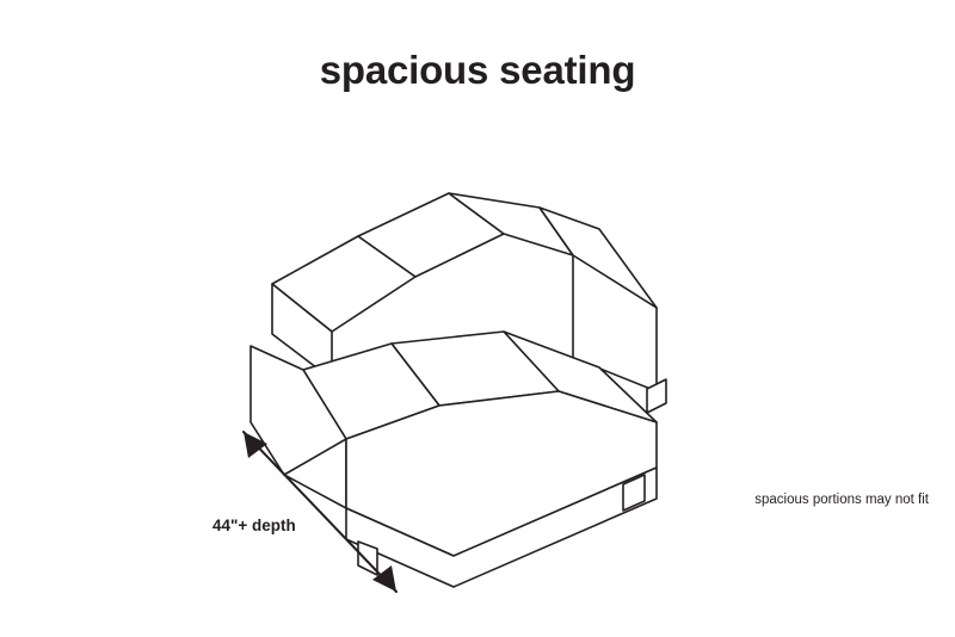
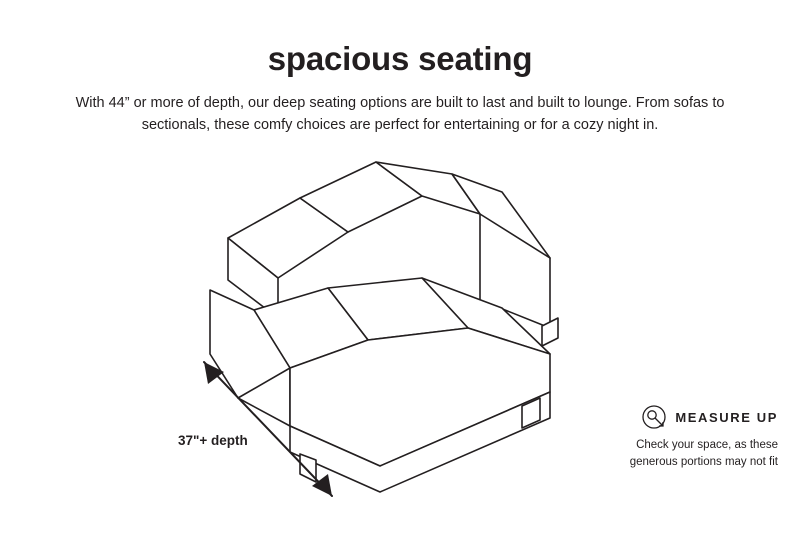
  spacious seating
+ With 44” or more of depth, our deep seating options are built to last and built to lounge. From sofas to sectionals, these comfy choices are perfect for entertaining or for a cozy night in.
- 44"+ depth
+ 37"+ depth
+ MEASURE UP
+ Check your space, as these
- spacious portions may not fit
+ generous portions may not fit
